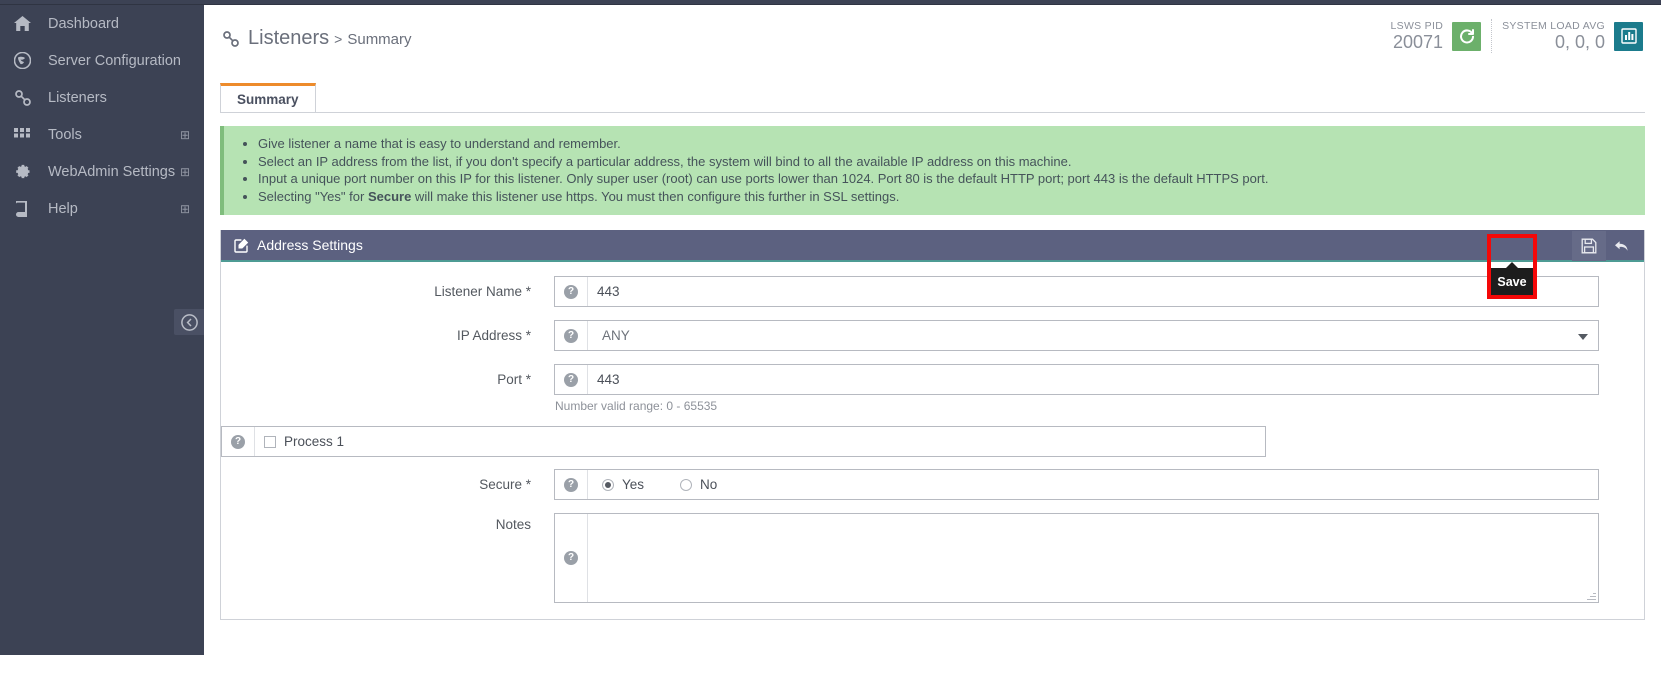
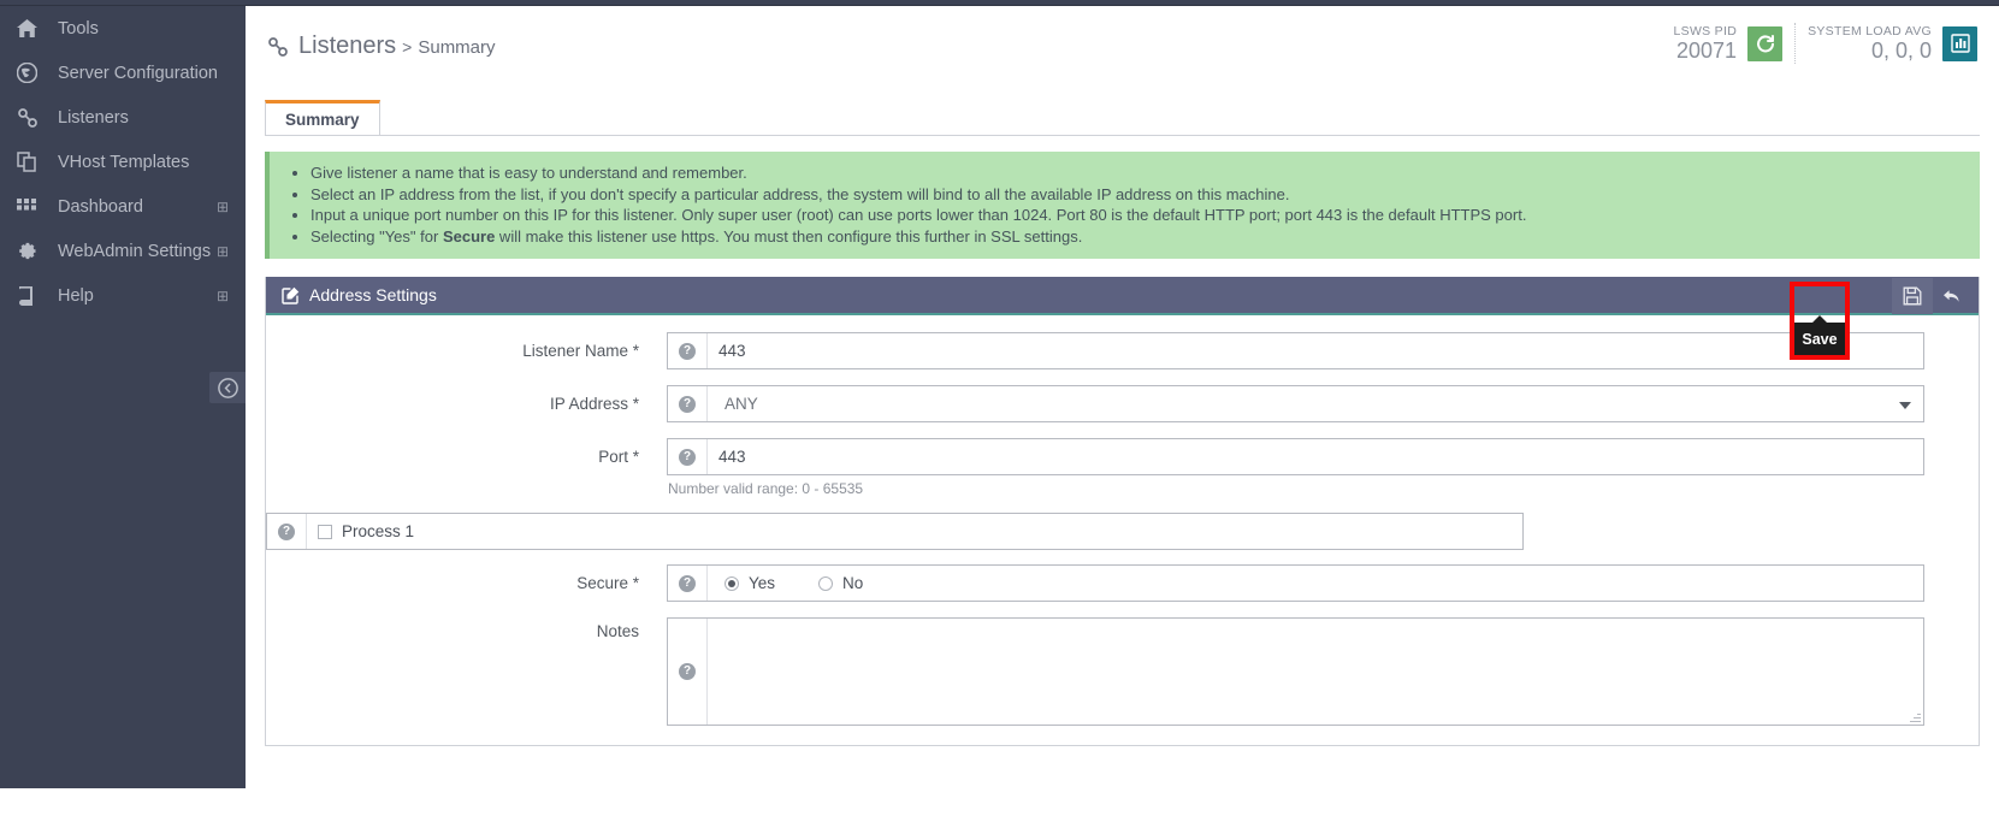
- Dashboard
+ Tools
  Server Configuration
  Listeners
+ VHost Templates
- Tools
+ Dashboard
  ⊞
  WebAdmin Settings
  ⊞
  Help
  ⊞
  Listeners
  >
  Summary
  LSWS PID
  20071
  SYSTEM LOAD AVG
  0, 0, 0
  Summary
  Give listener a name that is easy to understand and remember.
  Select an IP address from the list, if you don't specify a particular address, the system will bind to all the available IP address on this machine.
  Input a unique port number on this IP for this listener. Only super user (root) can use ports lower than 1024. Port 80 is the default HTTP port; port 443 is the default HTTPS port.
  Selecting "Yes" for Secure will make this listener use https. You must then configure this further in SSL settings.
  Address Settings
  Listener Name *
  ?
  443
  IP Address *
  ?
  ANY
  Port *
  ?
  443
  Number valid range: 0 - 65535
  ?
  Process 1
  Secure *
  ?
  Yes
  No
  Notes
  ?
  Save
